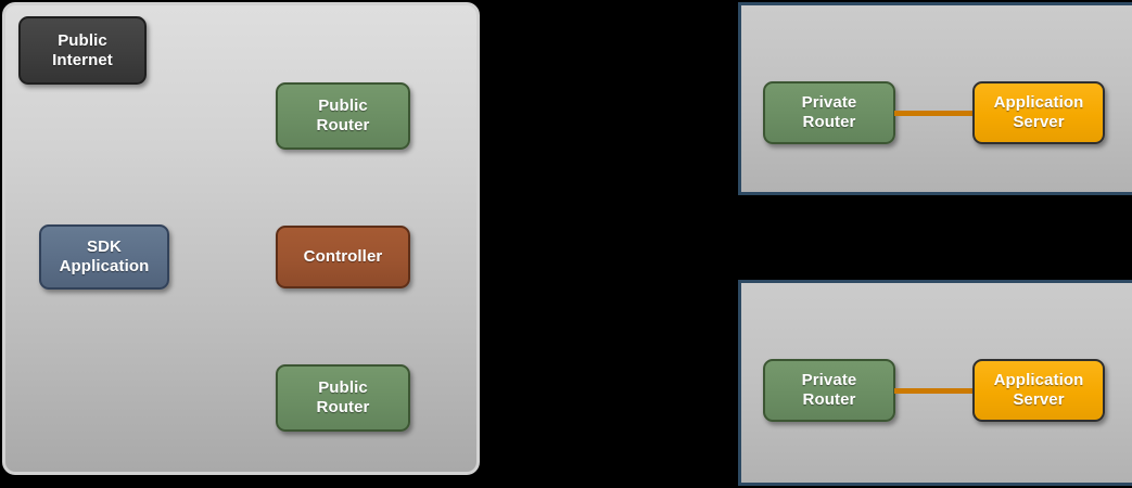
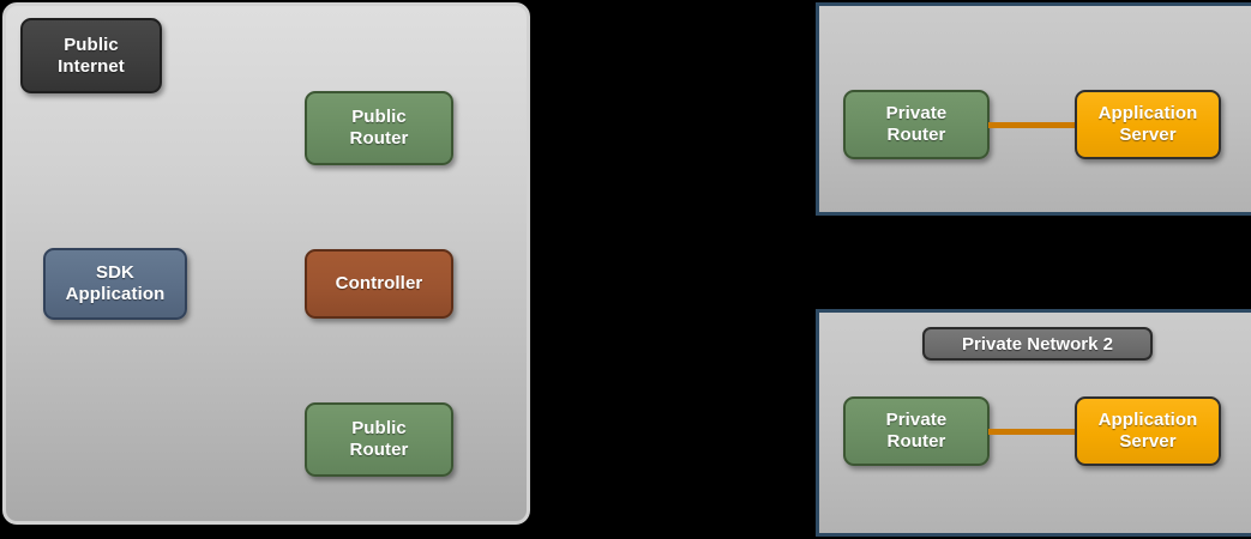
  Public
  Internet
  Public
  Router
  SDK
  Application
  Controller
  Public
  Router
  Private
  Router
  Application
  Server
+ Private Network 2
  Private
  Router
  Application
  Server
